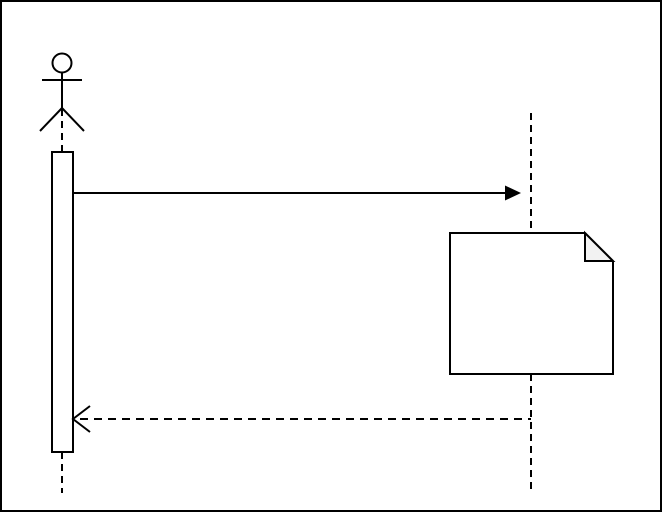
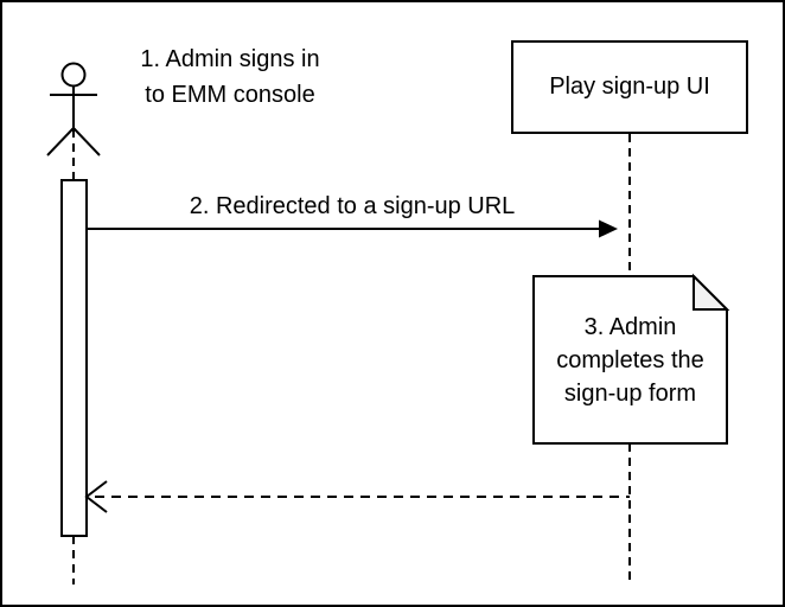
+ 1. Admin signs in
+ to EMM console
+ Play sign-up UI
+ 2. Redirected to a sign-up URL
+ 3. Admin
+ completes the
+ sign-up form
